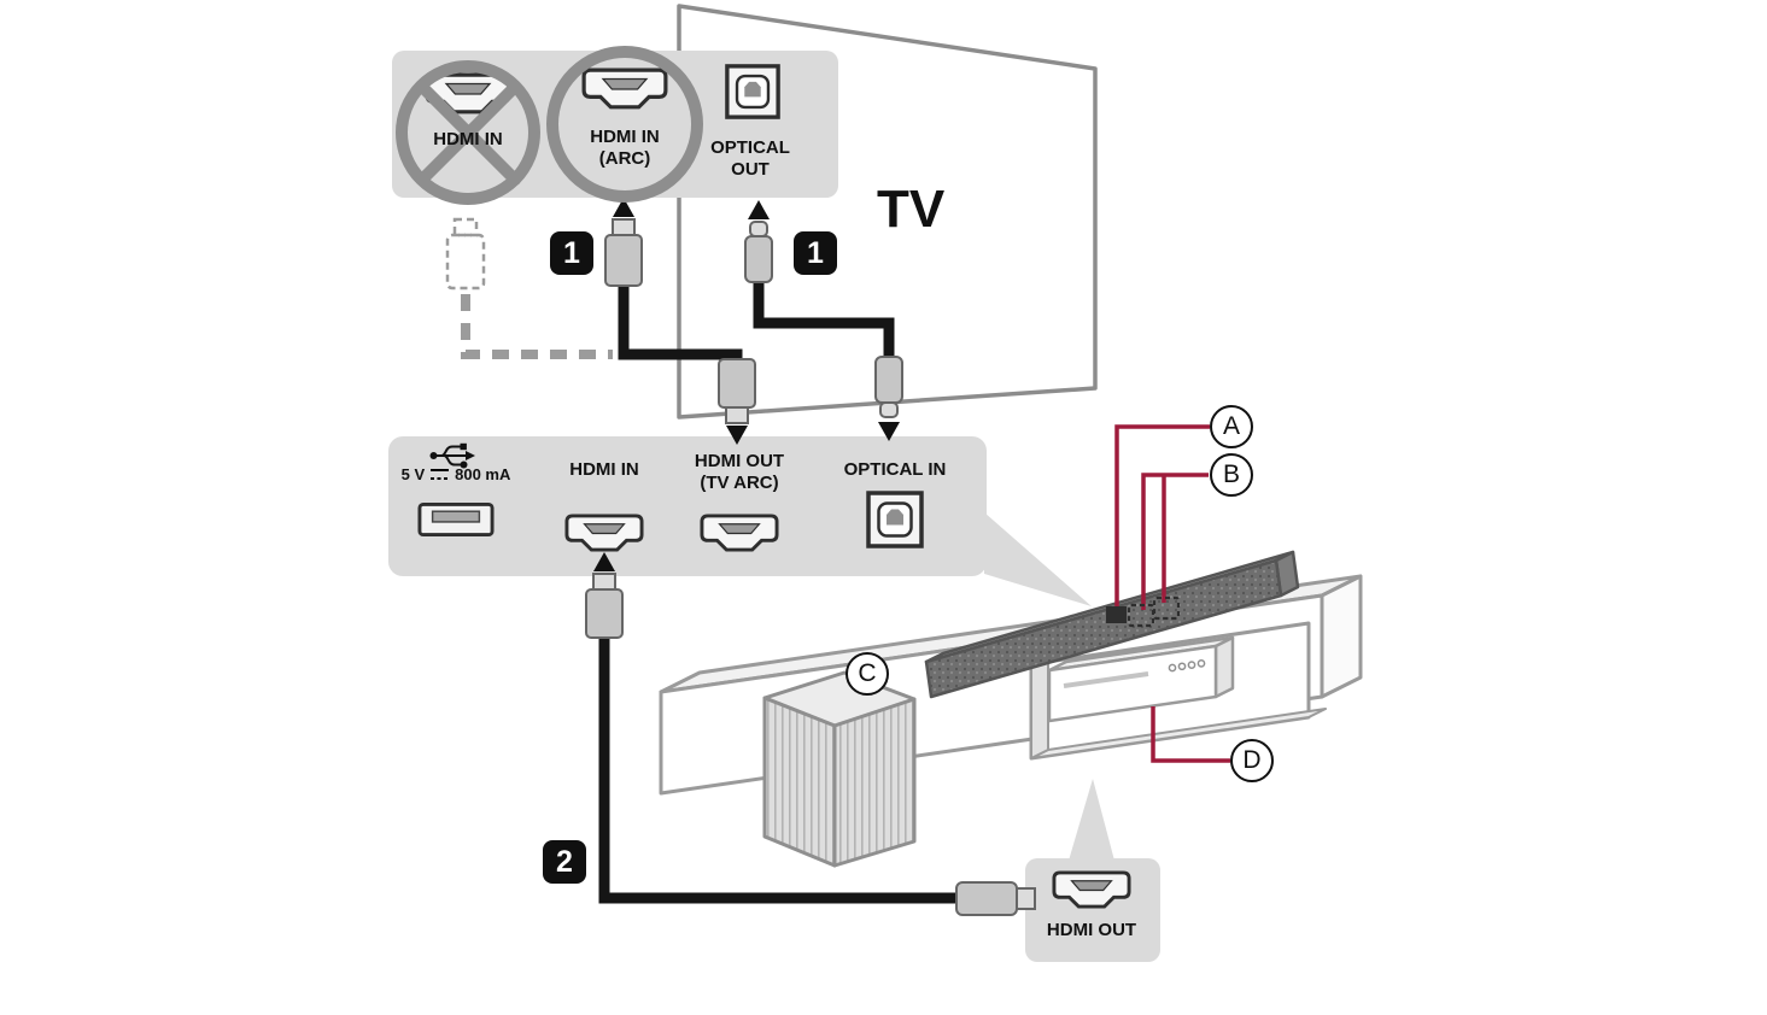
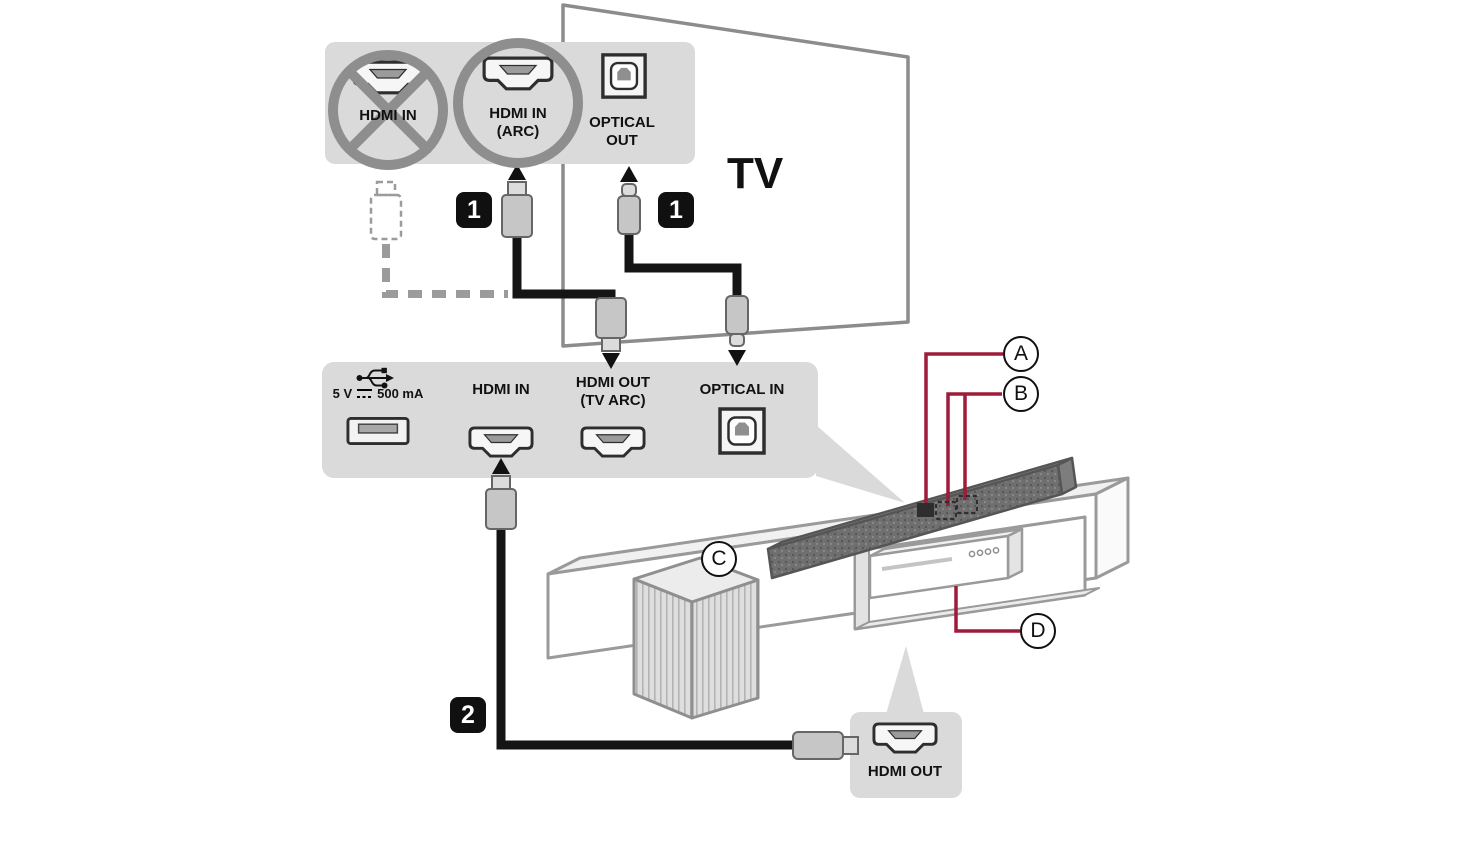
  HDMI IN
  HDMI IN
  (ARC)
  OPTICAL
  OUT
  TV
  5 V
- 800 mA
+ 500 mA
  HDMI IN
  HDMI OUT
  (TV ARC)
  OPTICAL IN
  HDMI OUT
  1
  1
  2
  A
  B
  C
  D
